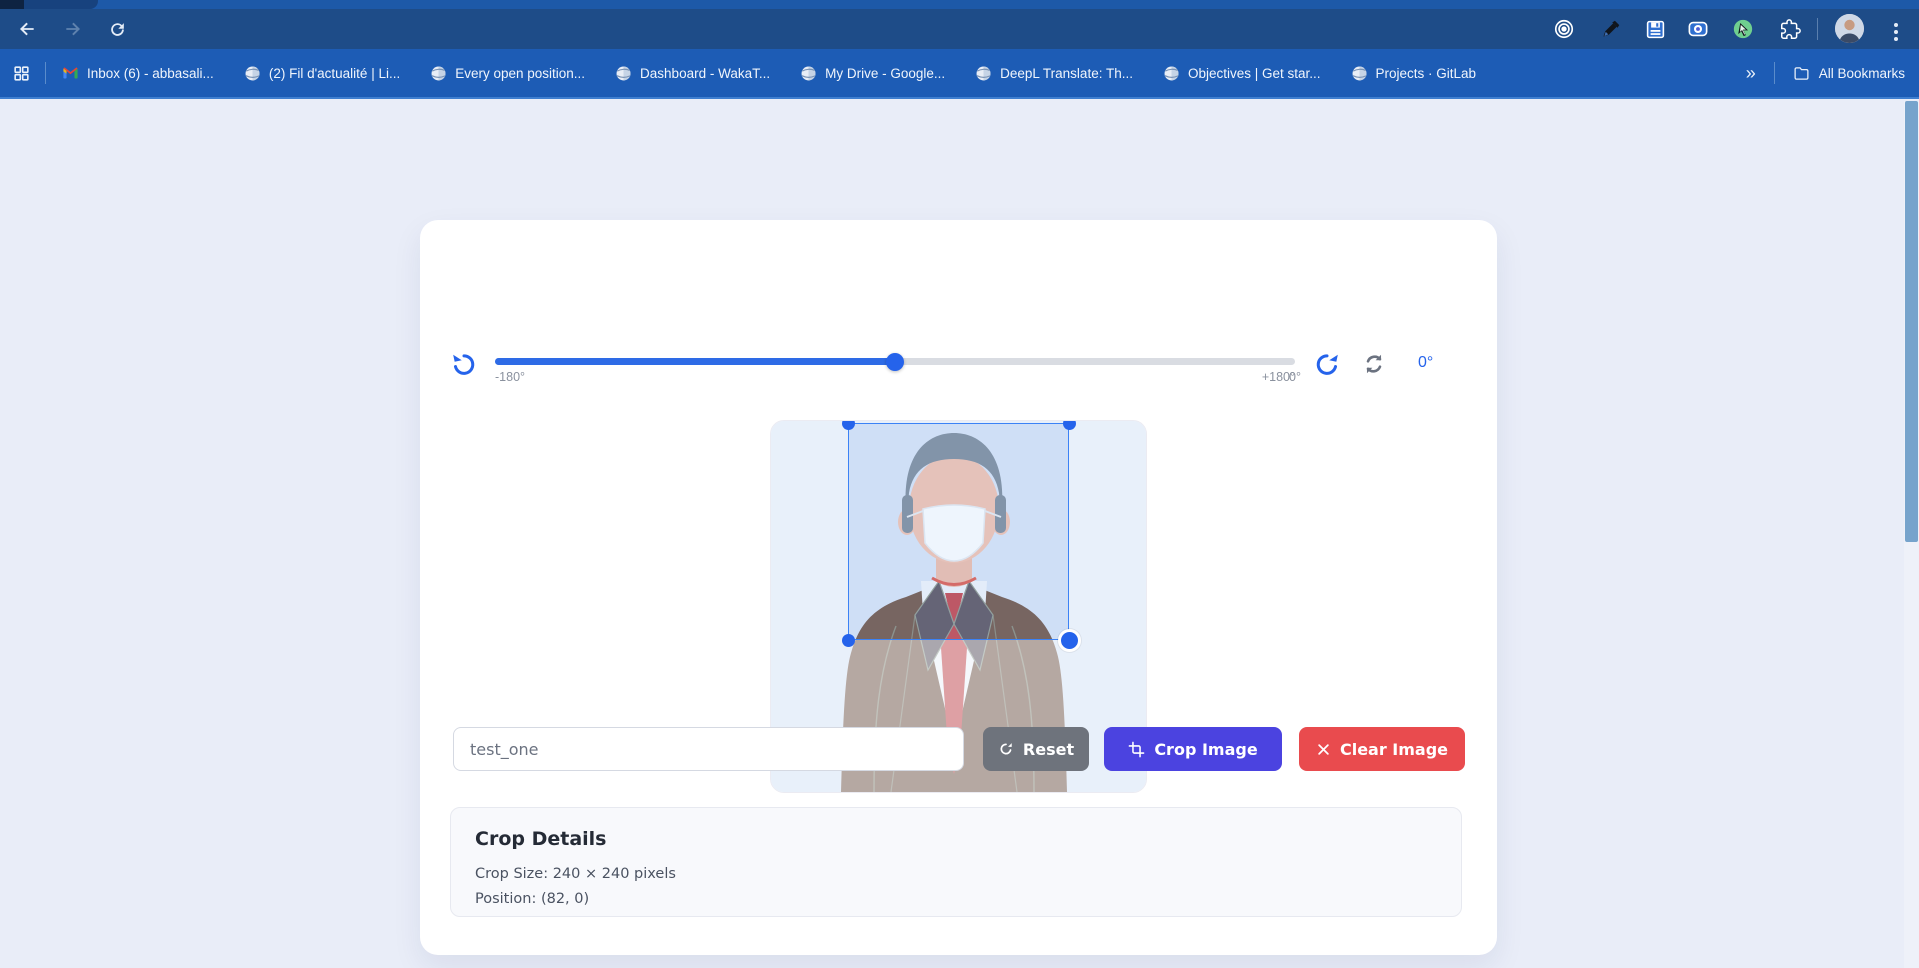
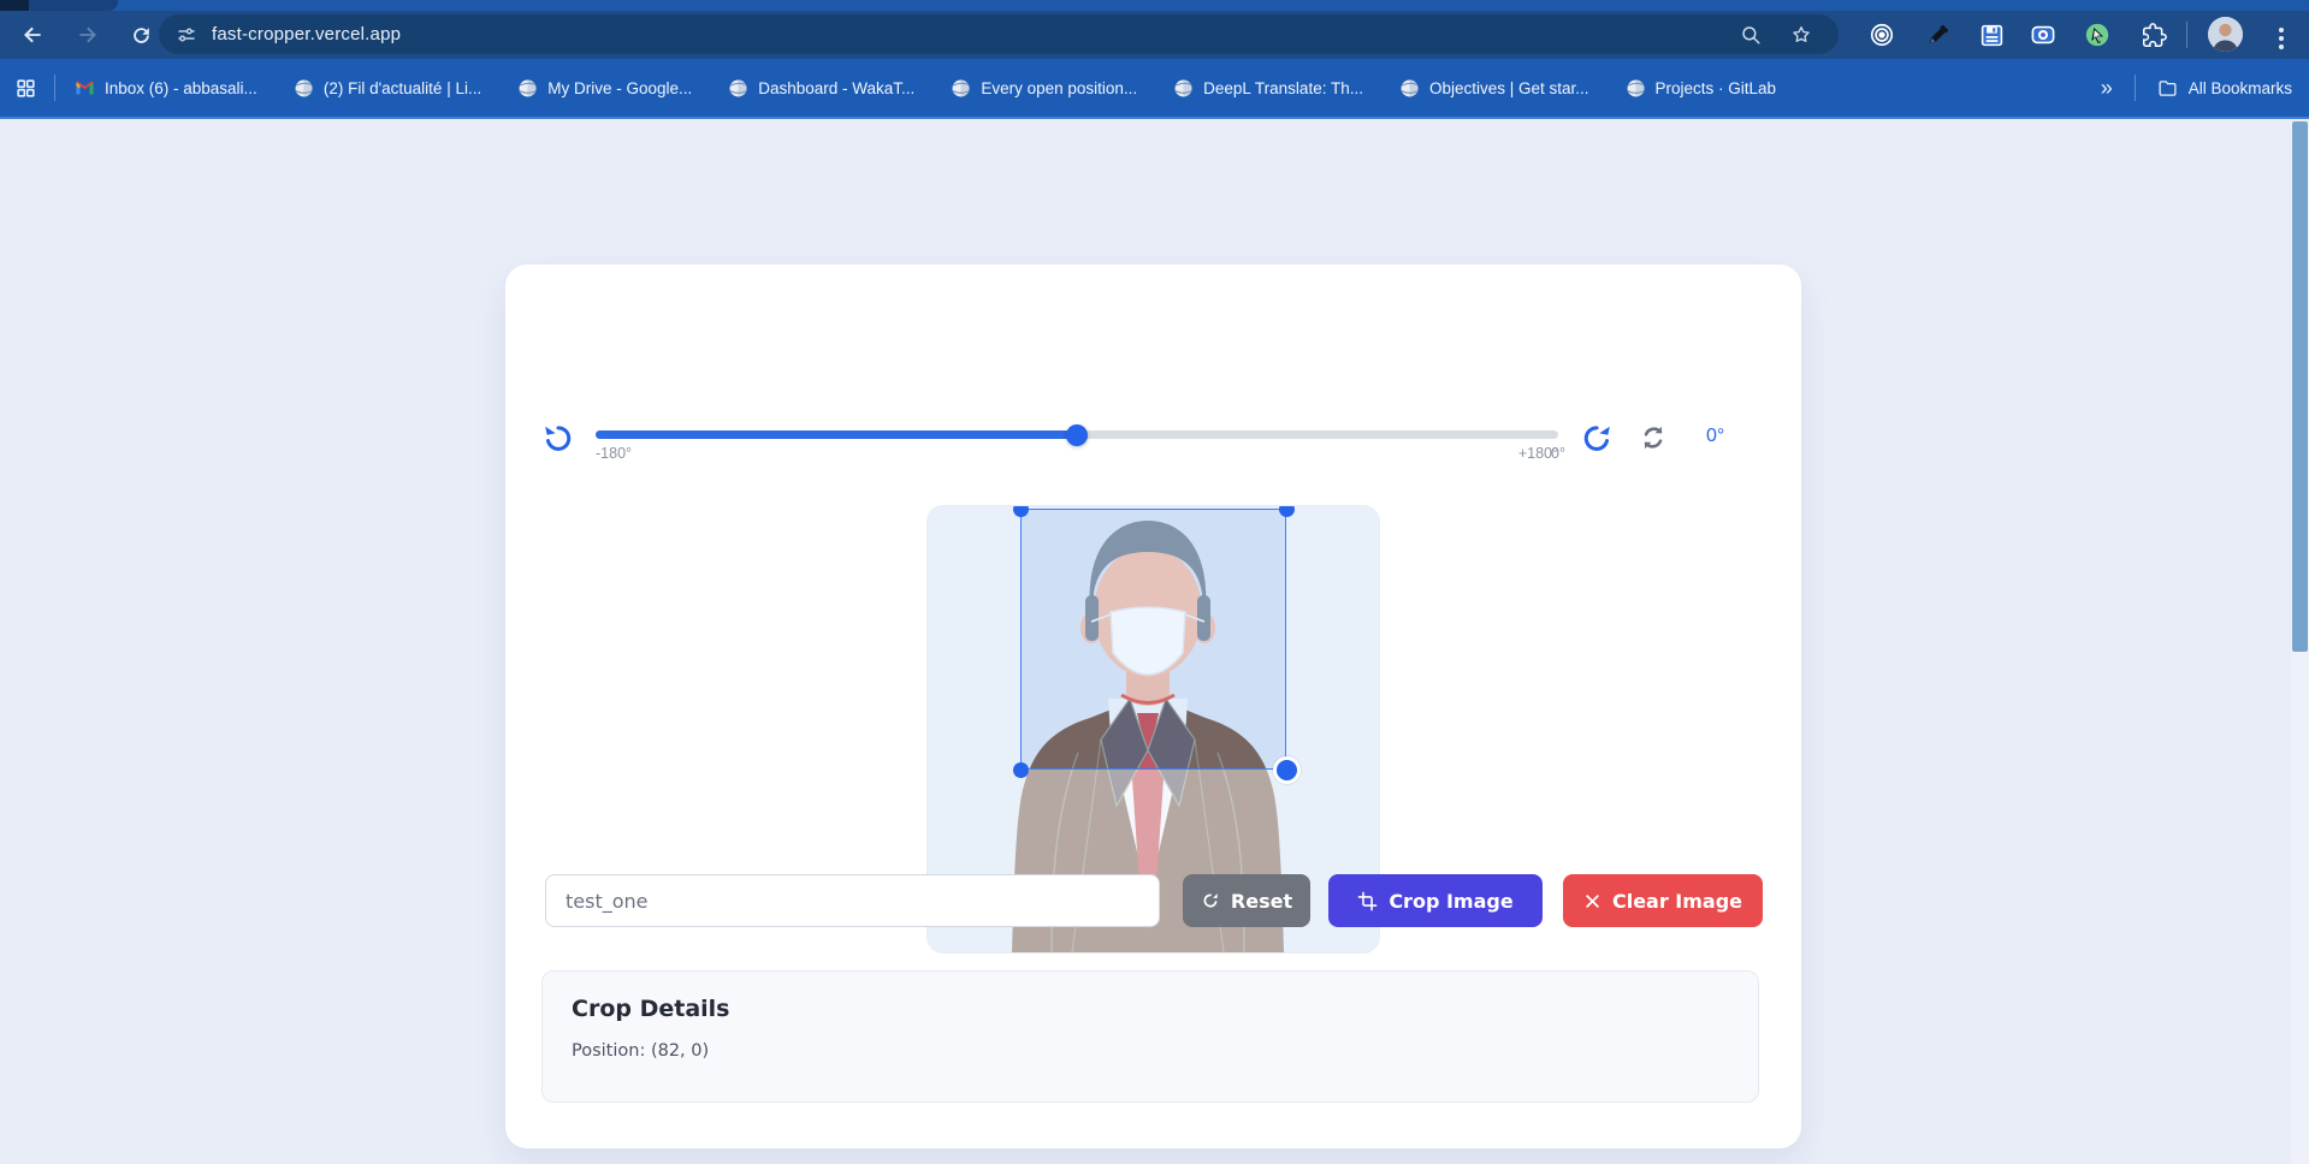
+ fast-cropper.vercel.app
  Inbox (6) - abbasali...
  (2) Fil d'actualité | Li...
- Every open position...
+ My Drive - Google...
  Dashboard - WakaT...
- My Drive - Google...
+ Every open position...
  DeepL Translate: Th...
  Objectives | Get star...
  Projects · GitLab
  »
  All Bookmarks
  -180°
  0°
  +180°
  0°
  test_one
  Reset
  Crop Image
  Clear Image
  Crop Details
- Crop Size: 240 × 240 pixels
  Position: (82, 0)
